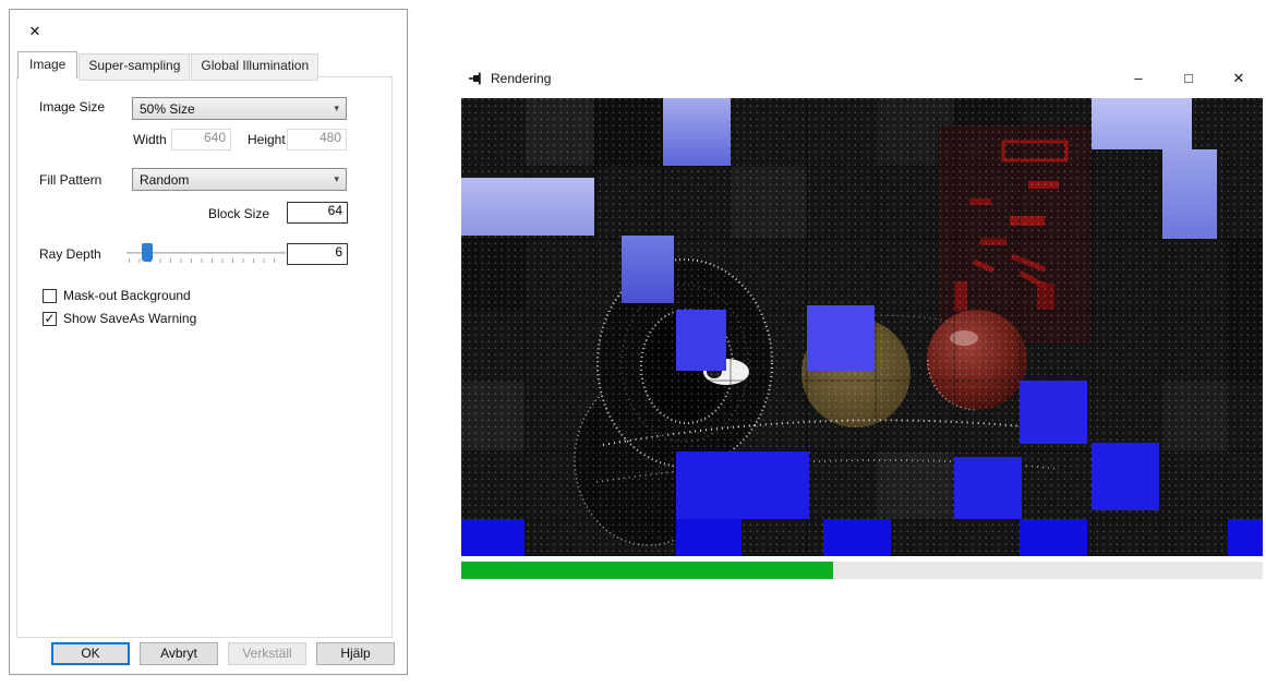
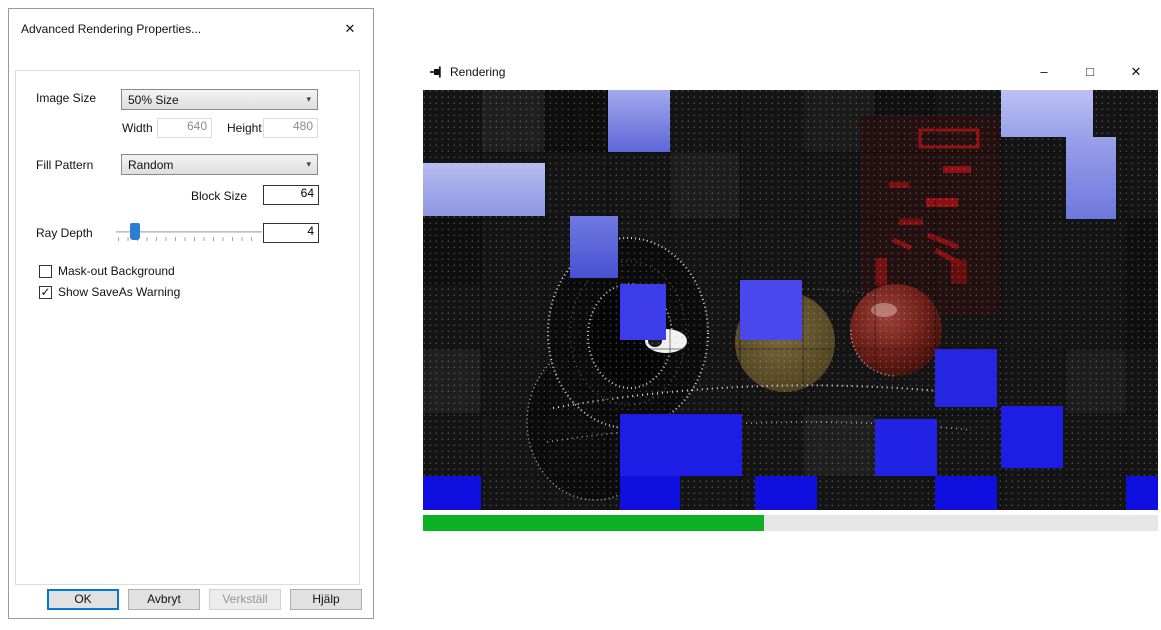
+ Advanced Rendering Properties...
  ✕
- Image
- Super-sampling
- Global Illumination
  Image Size
  50% Size
  ▾
  Width
  640
  Height
  480
  Fill Pattern
  Random
  ▾
  Block Size
  64
  Ray Depth
- 6
+ 4
  Mask-out Background
  ✓
  Show SaveAs Warning
  OK
  Avbryt
  Verkställ
  Hjälp
  Rendering
  –
  □
  ✕
